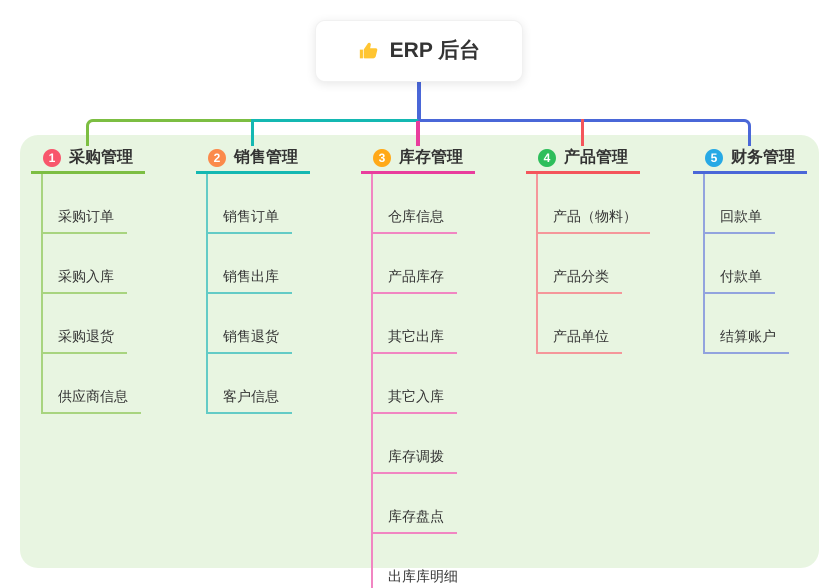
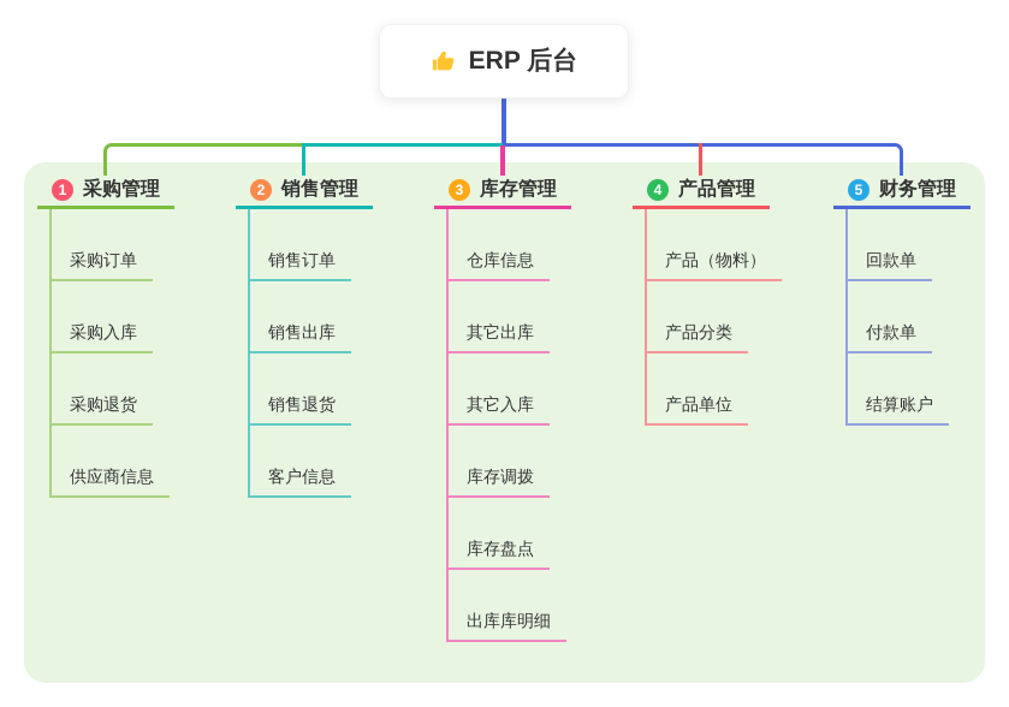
  ERP 后台
  1
  采购管理
  采购订单
  采购入库
  采购退货
  供应商信息
  2
  销售管理
  销售订单
  销售出库
  销售退货
  客户信息
  3
  库存管理
  仓库信息
- 产品库存
  其它出库
  其它入库
  库存调拨
  库存盘点
  出库库明细
  4
  产品管理
  产品（物料）
  产品分类
  产品单位
  5
  财务管理
  回款单
  付款单
  结算账户
